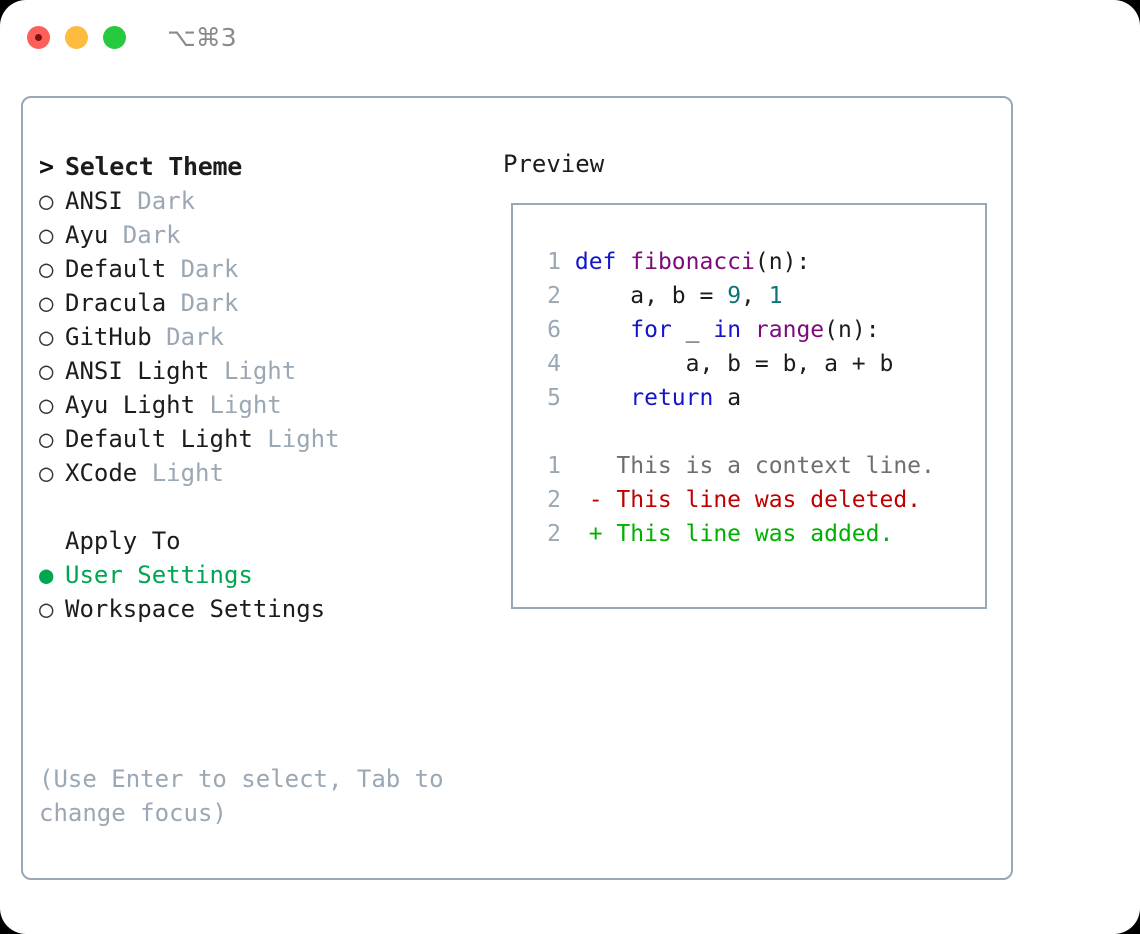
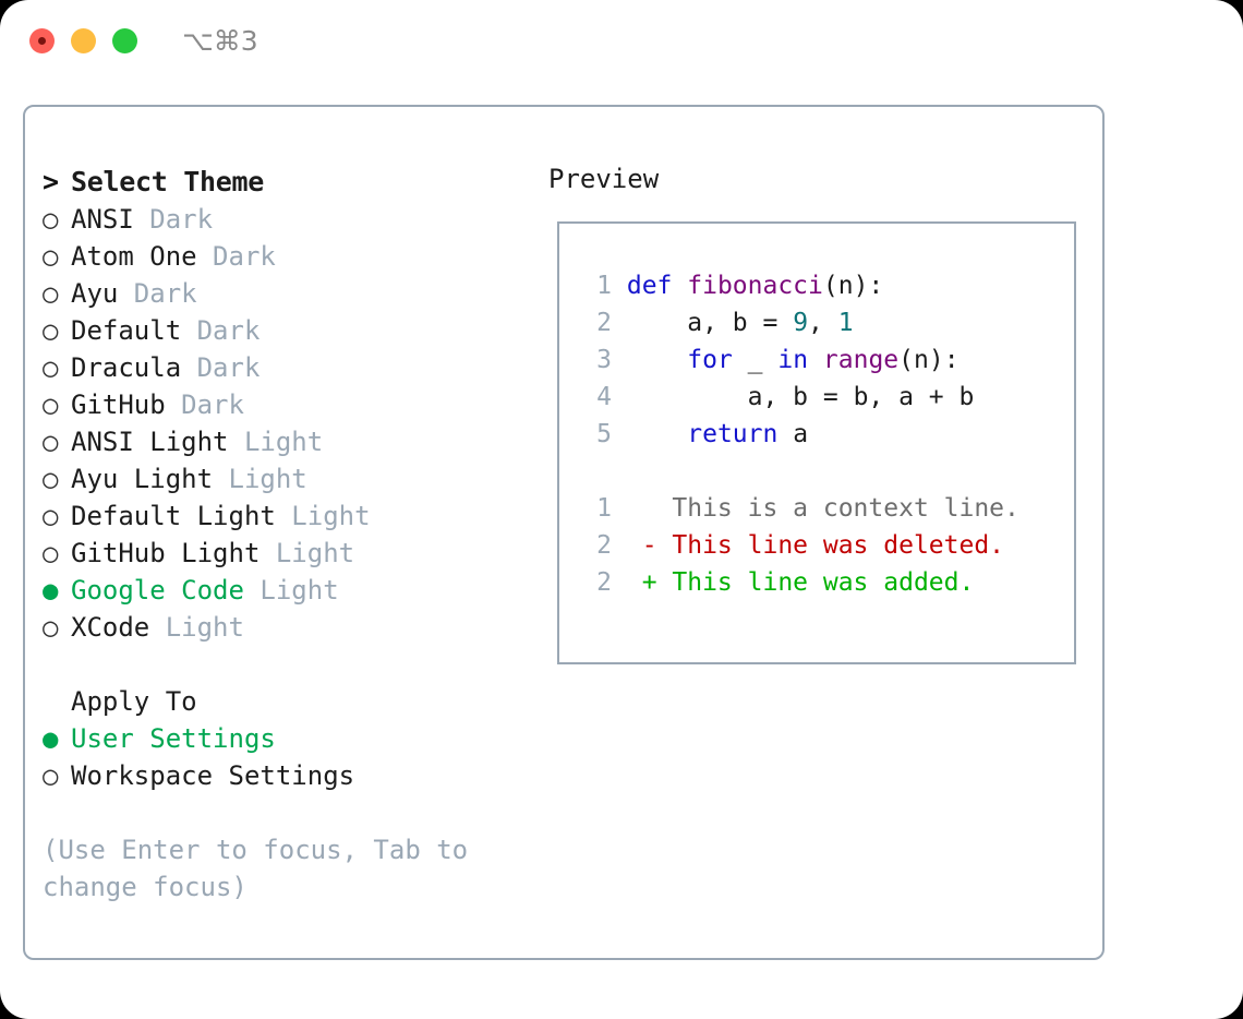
  ⌥⌘3
  > Select Theme
  ○ ANSI Dark
+ ○ Atom One Dark
  ○ Ayu Dark
  ○ Default Dark
  ○ Dracula Dark
  ○ GitHub Dark
  ○ ANSI Light Light
  ○ Ayu Light Light
  ○ Default Light Light
+ ○ GitHub Light Light
+ ● Google Code Light
  ○ XCode Light
  Apply To
  ● User Settings
  ○ Workspace Settings
- (Use Enter to select, Tab to
+ (Use Enter to focus, Tab to
  change focus)
  Preview
  1 def fibonacci(n):
  2 a, b = 9, 1
- 6 for _ in range(n):
+ 3 for _ in range(n):
  4 a, b = b, a + b
  5 return a
  1 This is a context line.
  2 - This line was deleted.
  2 + This line was added.
